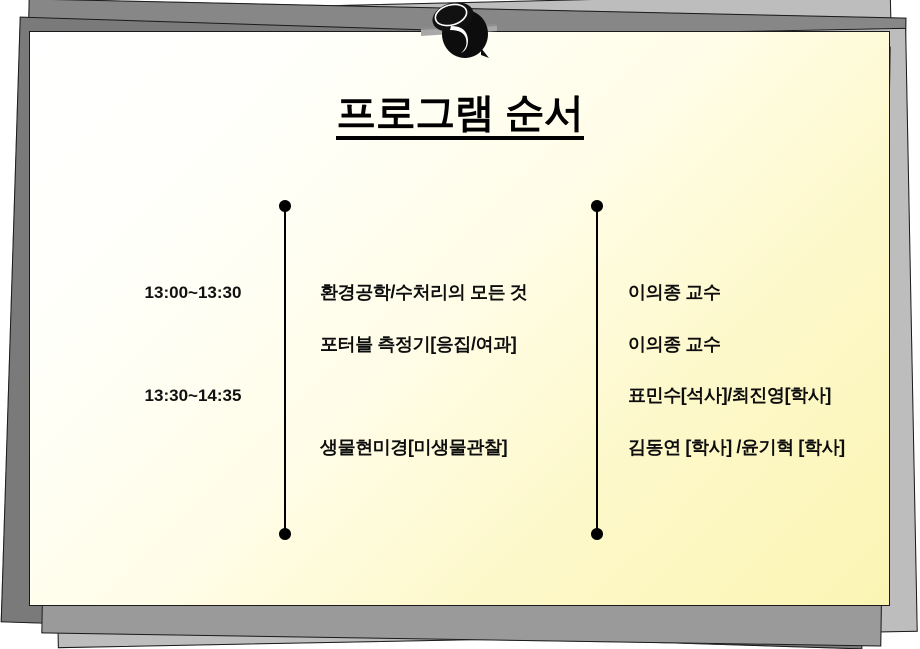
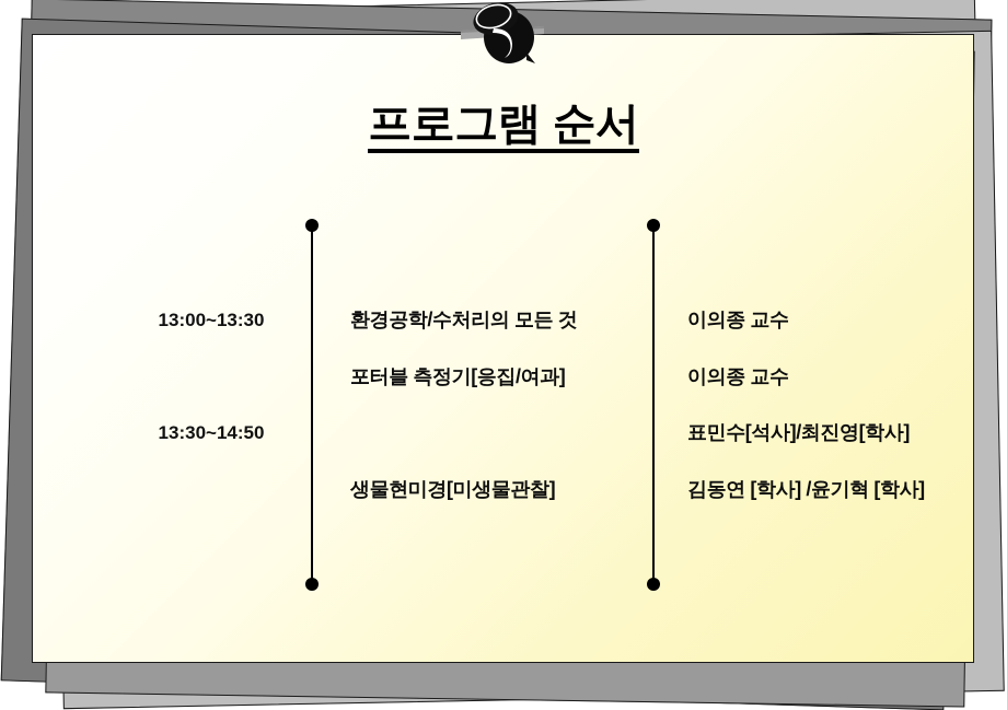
  프로그램 순서
  13:00~13:30
  환경공학/수처리의 모든 것
  이의종 교수
  포터블 측정기[응집/여과]
  이의종 교수
- 13:30~14:35
+ 13:30~14:50
  표민수[석사]/최진영[학사]
  생물현미경[미생물관찰]
  김동연 [학사] /윤기혁 [학사]
